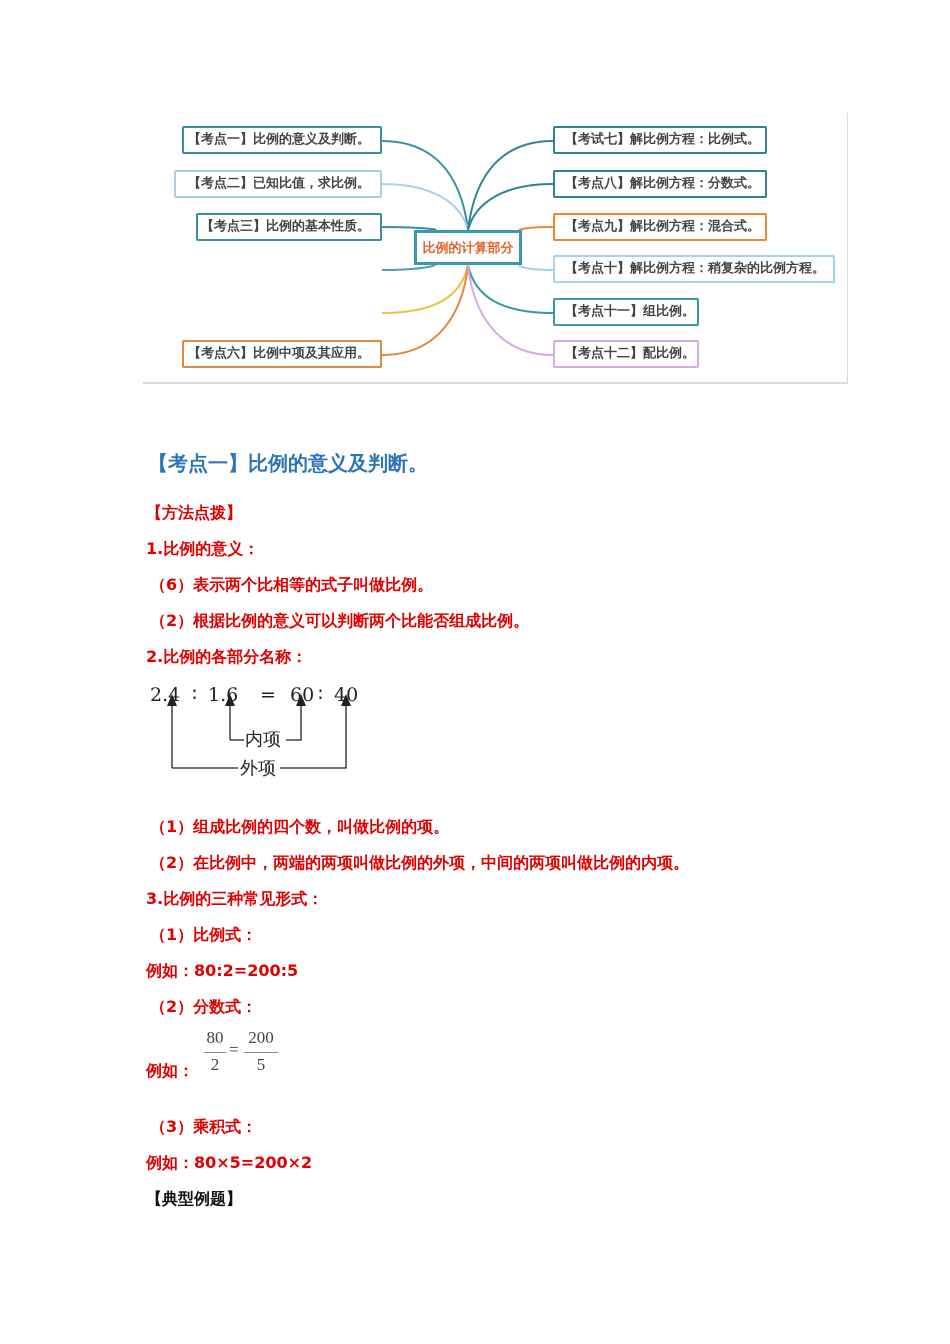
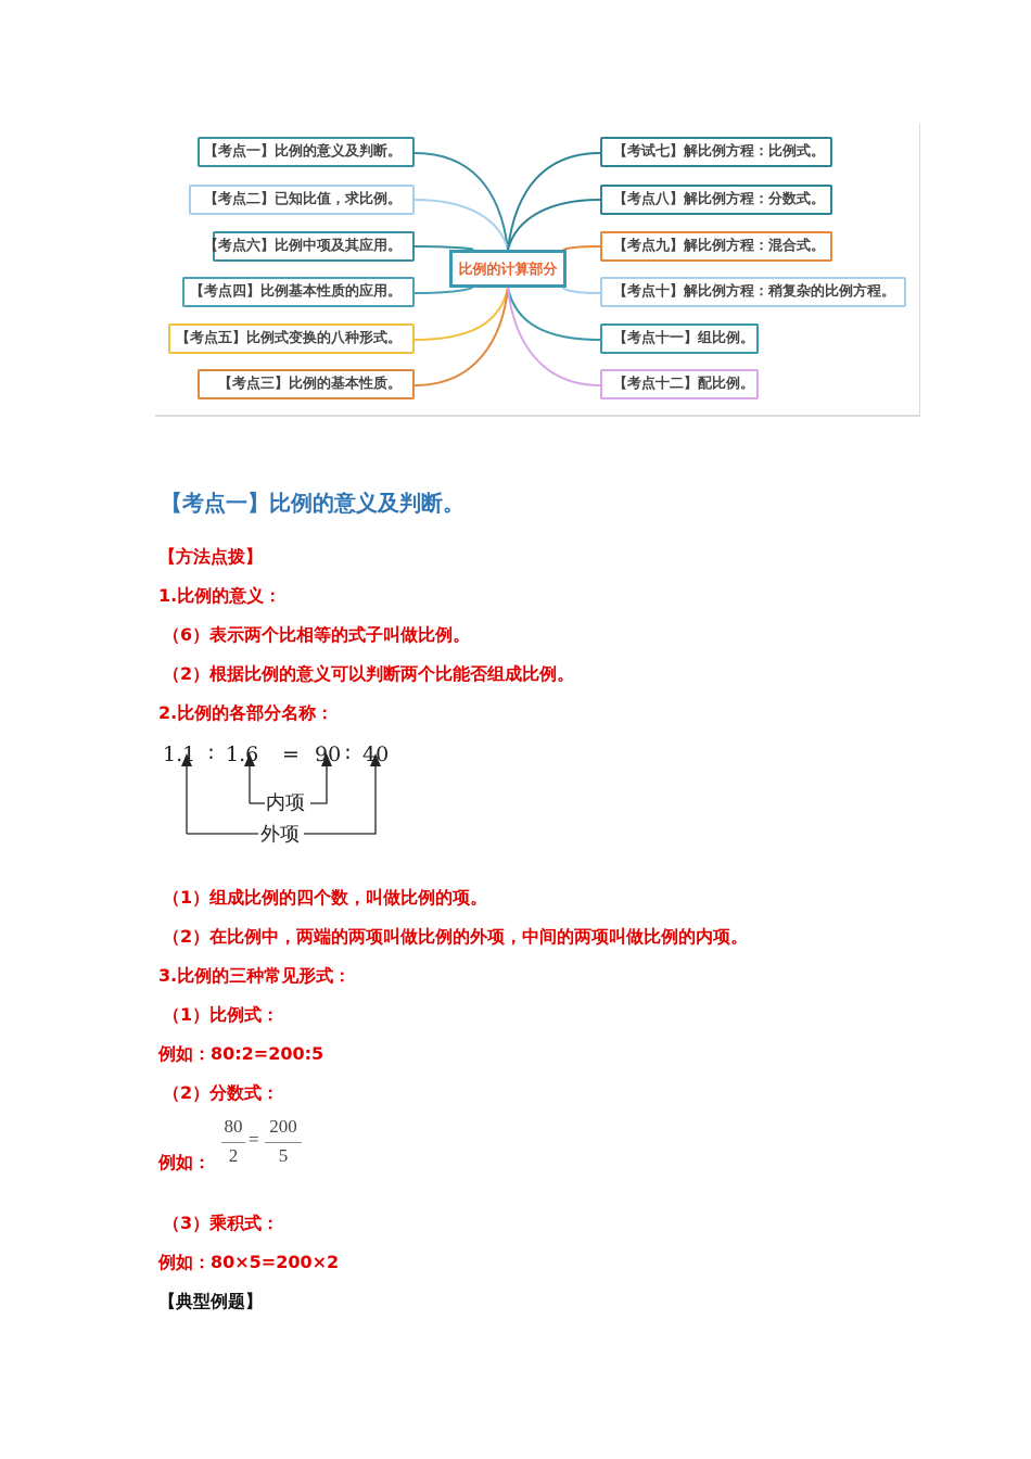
  【考点一】比例的意义及判断。
  【考点二】已知比值，求比例。
- 【考点三】比例的基本性质。
+ 【考点六】比例中项及其应用。
+ 【考点四】比例基本性质的应用。
+ 【考点五】比例式变换的八种形式。
- 【考点六】比例中项及其应用。
+ 【考点三】比例的基本性质。
  比例的计算部分
  【考试七】解比例方程：比例式。
  【考点八】解比例方程：分数式。
  【考点九】解比例方程：混合式。
  【考点十】解比例方程：稍复杂的比例方程。
  【考点十一】组比例。
  【考点十二】配比例。
  【考点一】比例的意义及判断。
  【方法点拨】
  1.比例的意义：
  （6）表示两个比相等的式子叫做比例。
  （2）根据比例的意义可以判断两个比能否组成比例。
  2.比例的各部分名称：
- 2.4
+ 1.1
  ∶
  1.6
  =
- 60
+ 90
  ∶
  40
  内项
  外项
  （1）组成比例的四个数，叫做比例的项。
  （2）在比例中，两端的两项叫做比例的外项，中间的两项叫做比例的内项。
  3.比例的三种常见形式：
  （1）比例式：
  例如：80:2=200:5
  （2）分数式：
  例如：
  80
  2
  =
  200
  5
  （3）乘积式：
  例如：80×5=200×2
  【典型例题】
